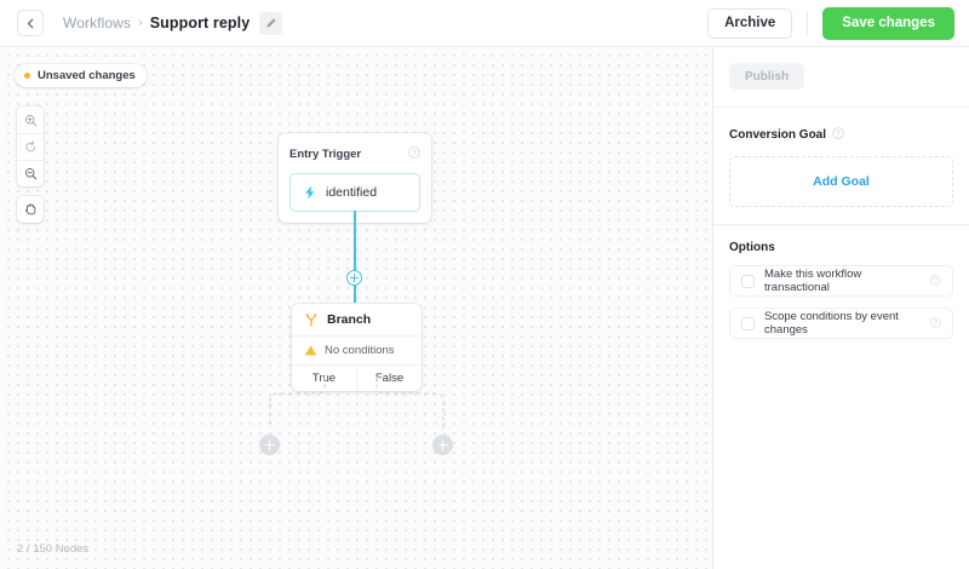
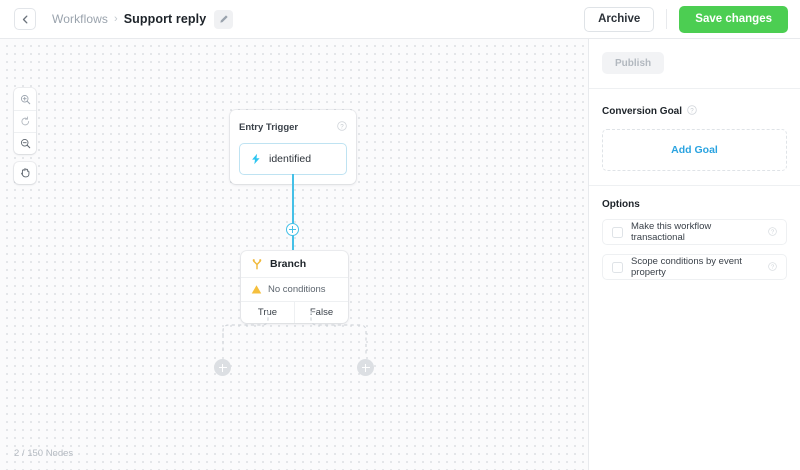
  Workflows
  ›
  Support reply
  Archive
  Save changes
- Unsaved changes
  Entry Trigger
  identified
  Branch
  No conditions
  True
  False
  2 / 150 Nodes
  Publish
  Conversion Goal
  Add Goal
  Options
  Make this workflow transactional
- Scope conditions by event changes
+ Scope conditions by event property
